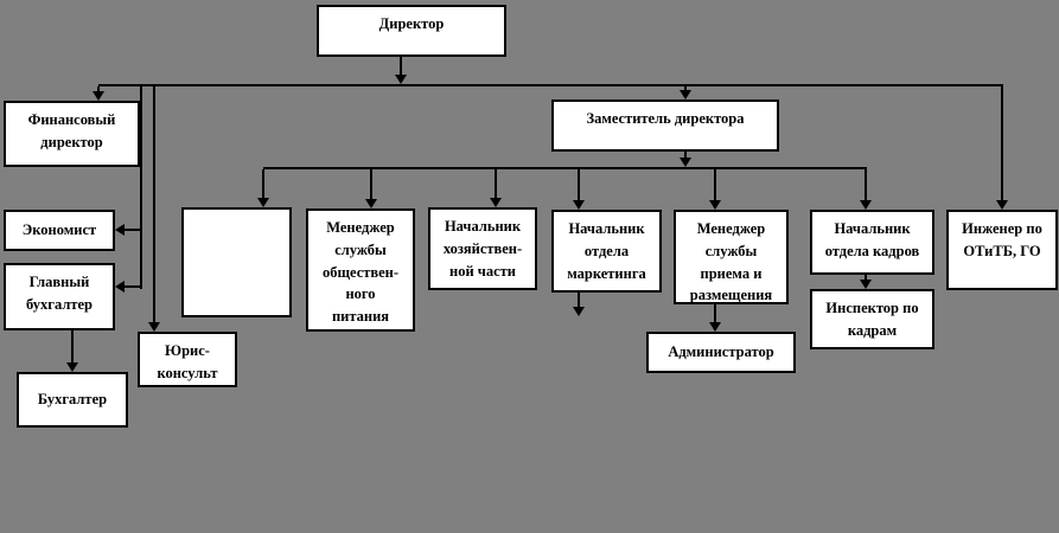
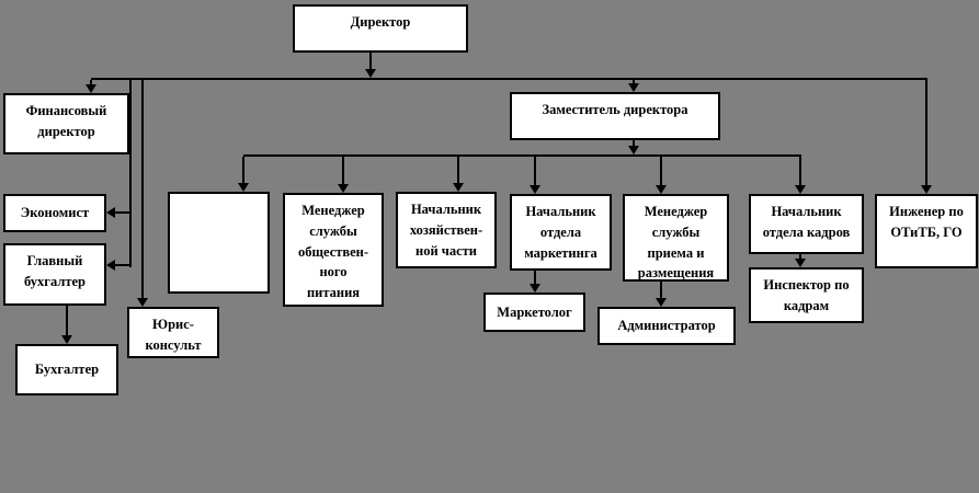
  Директор
  Финансовый
  директор
  Заместитель директора
  Экономист
  Главный
  бухгалтер
  Бухгалтер
  Юрис-
  консульт
  Менеджер
  службы
  обществен-
  ного
  питания
  Начальник
  хозяйствен-
  ной части
  Начальник
  отдела
  маркетинга
  Менеджер
  службы
  приема и
  размещения
  Начальник
  отдела кадров
  Инженер по
  ОТиТБ, ГО
+ Маркетолог
  Администратор
  Инспектор по
  кадрам
